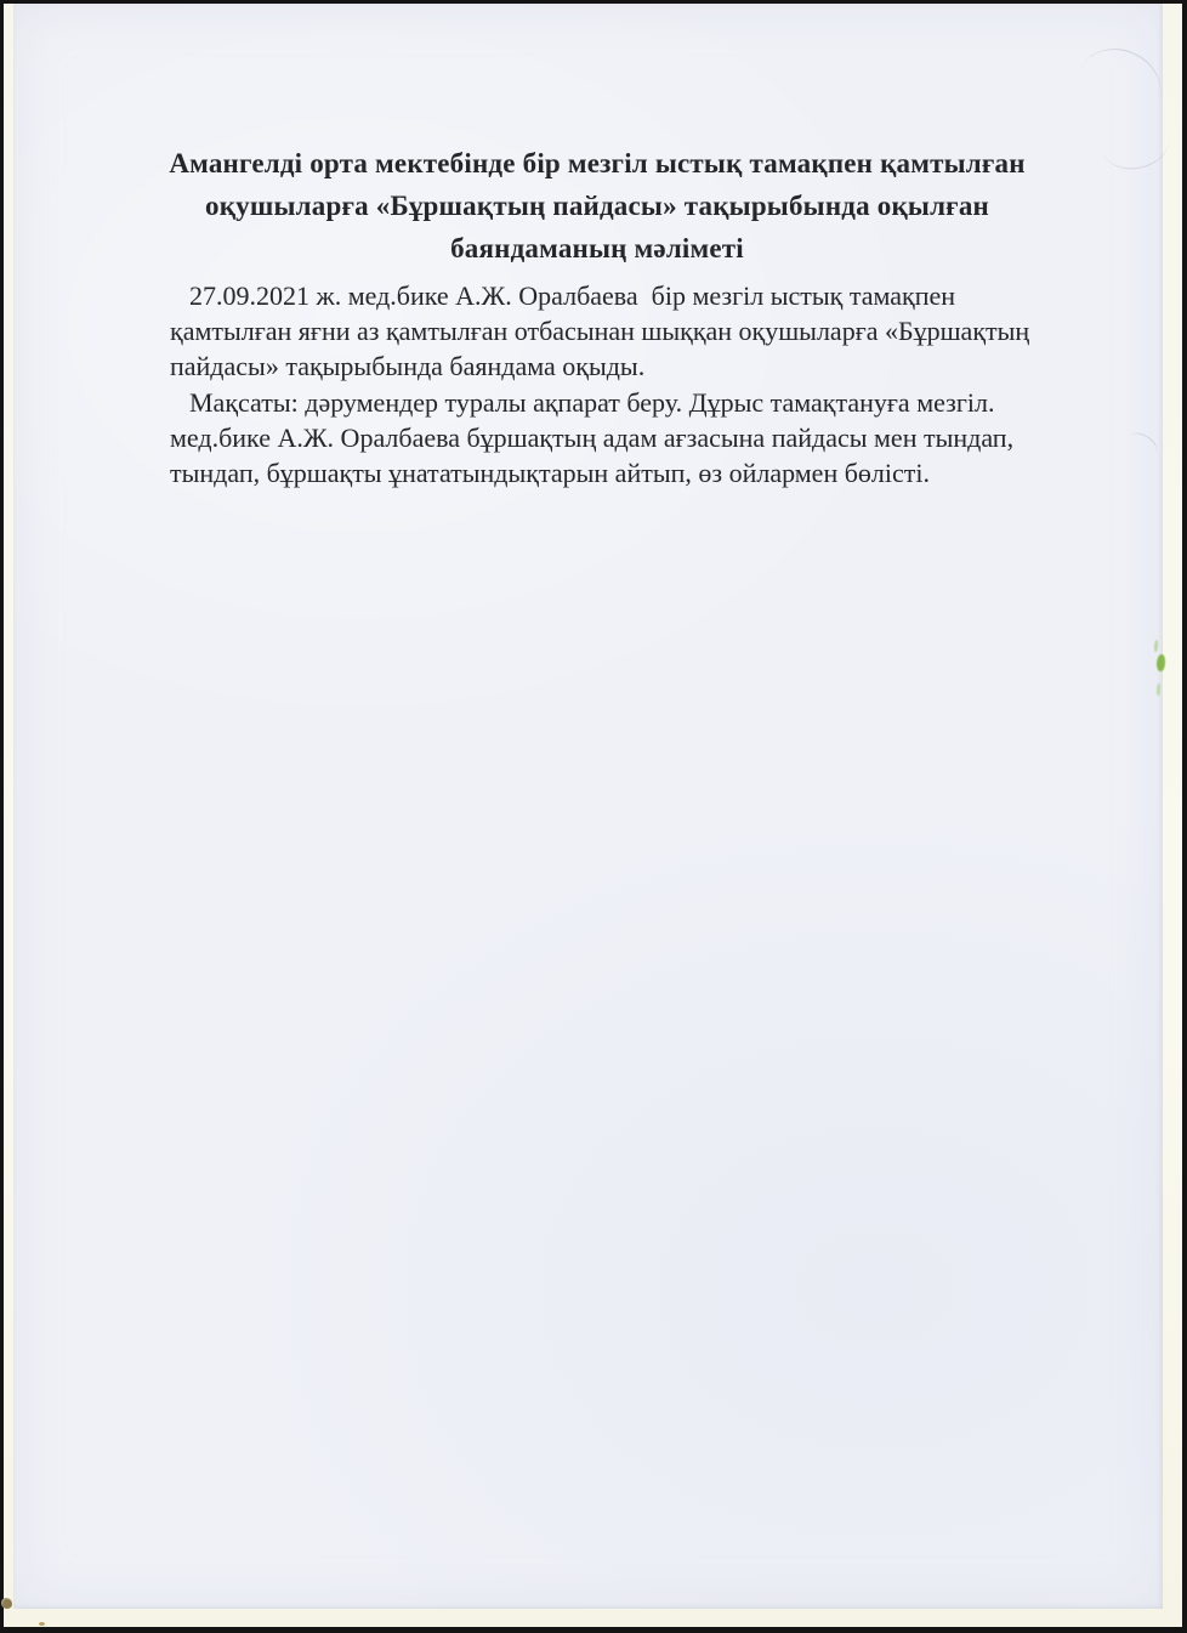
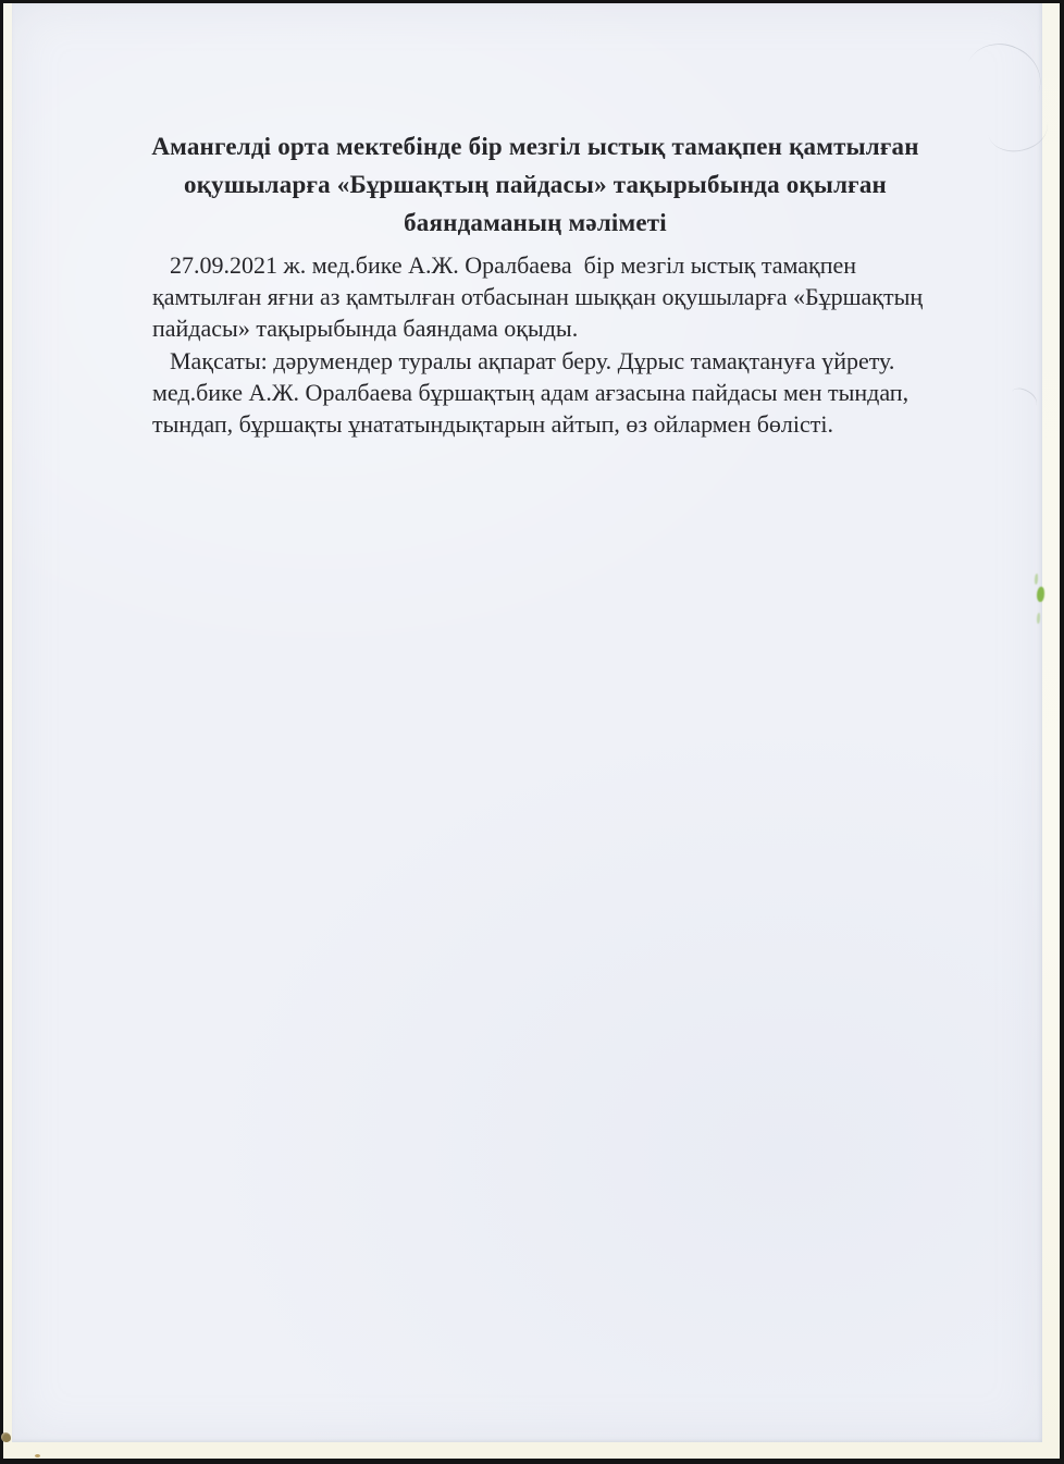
  Амангелді орта мектебінде бір мезгіл ыстық тамақпен қамтылған
  оқушыларға «Бұршақтың пайдасы» тақырыбында оқылған
  баяндаманың мәліметі
  27.09.2021 ж. мед.бике А.Ж. Оралбаева бір мезгіл ыстық тамақпен
  қамтылған яғни аз қамтылған отбасынан шыққан оқушыларға «Бұршақтың
  пайдасы» тақырыбында баяндама оқыды.
- Мақсаты: дәрумендер туралы ақпарат беру. Дұрыс тамақтануға мезгіл.
+ Мақсаты: дәрумендер туралы ақпарат беру. Дұрыс тамақтануға үйрету.
  мед.бике А.Ж. Оралбаева бұршақтың адам ағзасына пайдасы мен тындап,
  тындап, бұршақты ұнататындықтарын айтып, өз ойлармен бөлісті.
